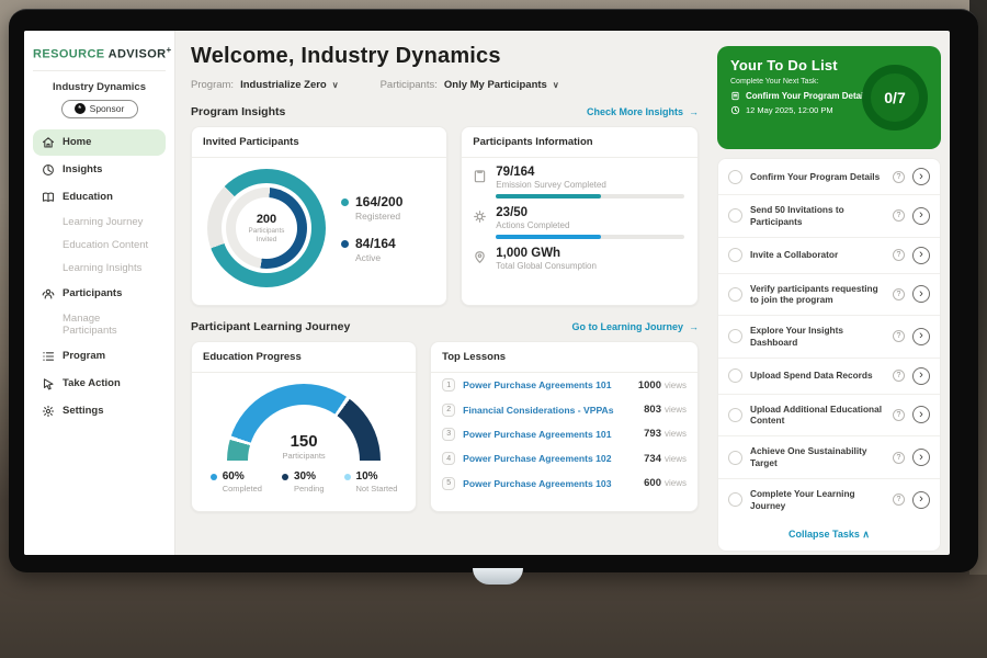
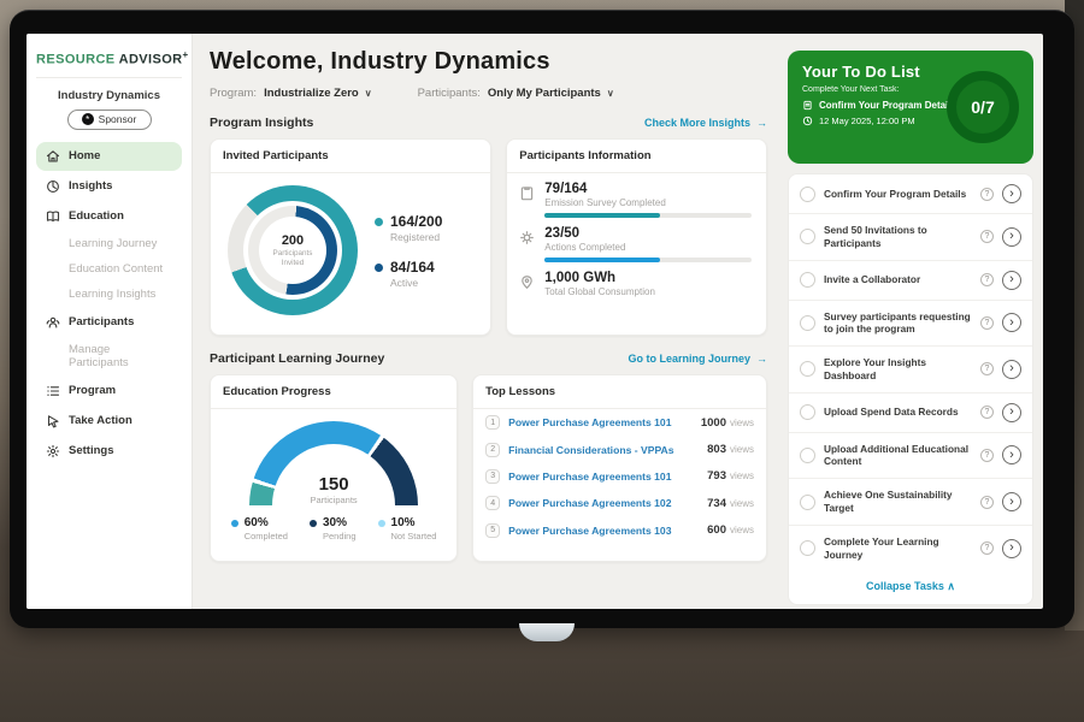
  RESOURCE ADVISOR+
  Industry Dynamics
  *
  Sponsor
  Home
  Insights
  Education
  Learning Journey
  Education Content
  Learning Insights
  Participants
  Manage Participants
  Program
  Take Action
  Settings
  Welcome, Industry Dynamics
  Program:
  Industrialize Zero
  ∨
  Participants:
  Only My Participants
  ∨
  Program Insights
  Check More Insights
  →
  Invited Participants
  200
  164/200
  Registered
  84/164
  Active
  Participants Information
  79/164
  Emission Survey Completed
  23/50
  Actions Completed
  1,000 GWh
  Total Global Consumption
  Participant Learning Journey
  Go to Learning Journey
  →
  Education Progress
  150
  Participants
  60%
  Completed
  30%
  Pending
  10%
  Not Started
  Top Lessons
  Power Purchase Agreements 101
  1000 views
  Financial Considerations - VPPAs
  803 views
  Power Purchase Agreements 101
  793 views
  Power Purchase Agreements 102
  734 views
  Power Purchase Agreements 103
  600 views
  Your To Do List
  Confirm Your Program Deta
  12 May 2025, 12:00 PM
  0/7
  Confirm Your Program Details
  ›
  Send 50 Invitations to Participants
  ›
  Invite a Collaborator
  ›
- Verify participants requesting to join the program
+ Survey participants requesting to join the program
  ›
  Explore Your Insights Dashboard
  ›
  Upload Spend Data Records
  ›
  Upload Additional Educational Content
  ›
  Achieve One Sustainability Target
  ›
  Complete Your Learning Journey
  ›
  Collapse Tasks ∧
